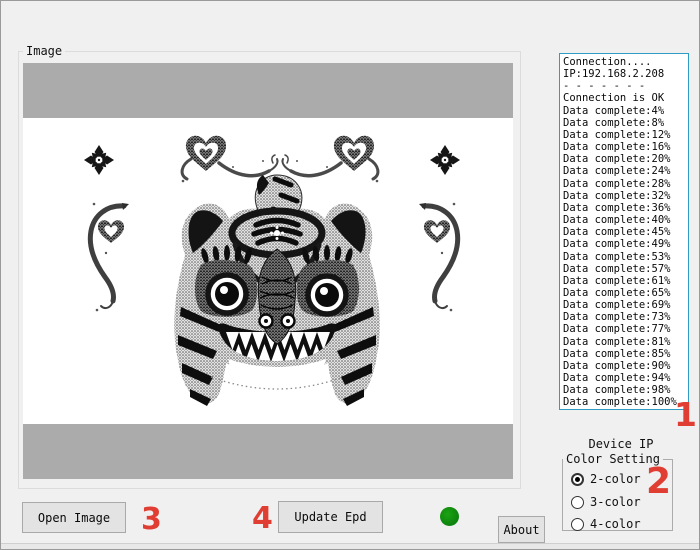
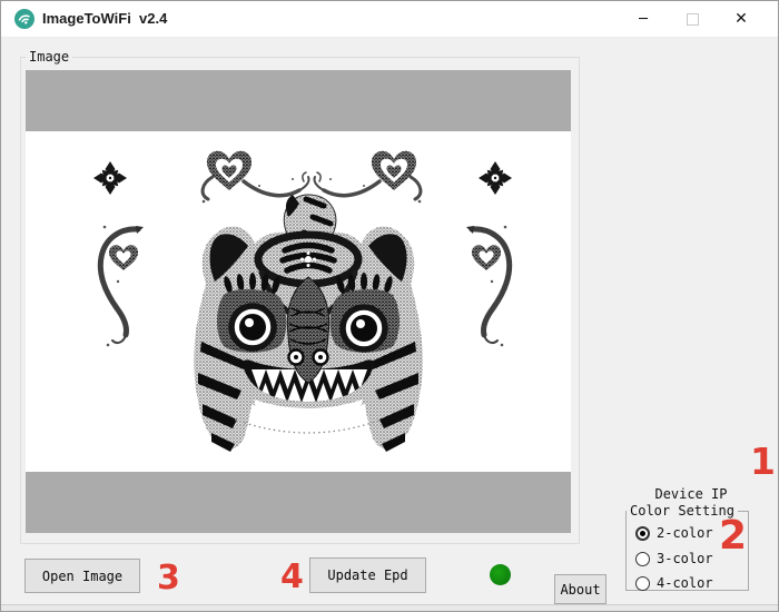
+ ImageToWiFi v2.4
+ ─
+ ✕
  Image
- Connection....
- IP:192.168.2.208
- - - - - - - -
- Connection is OK
- Data complete:4%
- Data complete:8%
- Data complete:12%
- Data complete:16%
- Data complete:20%
- Data complete:24%
- Data complete:28%
- Data complete:32%
- Data complete:36%
- Data complete:40%
- Data complete:45%
- Data complete:49%
- Data complete:53%
- Data complete:57%
- Data complete:61%
- Data complete:65%
- Data complete:69%
- Data complete:73%
- Data complete:77%
- Data complete:81%
- Data complete:85%
- Data complete:90%
- Data complete:94%
- Data complete:98%
- Data complete:100%
  Device IP
  Color Setting
  2-color
  3-color
  4-color
  Open Image
  Update Epd
  About
  1
  2
  3
  4
